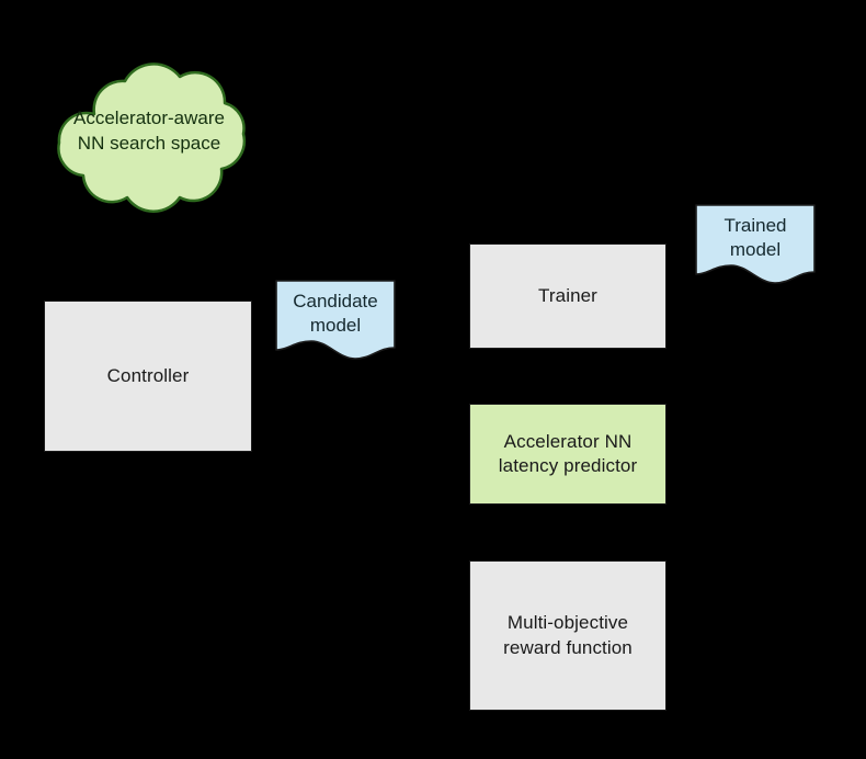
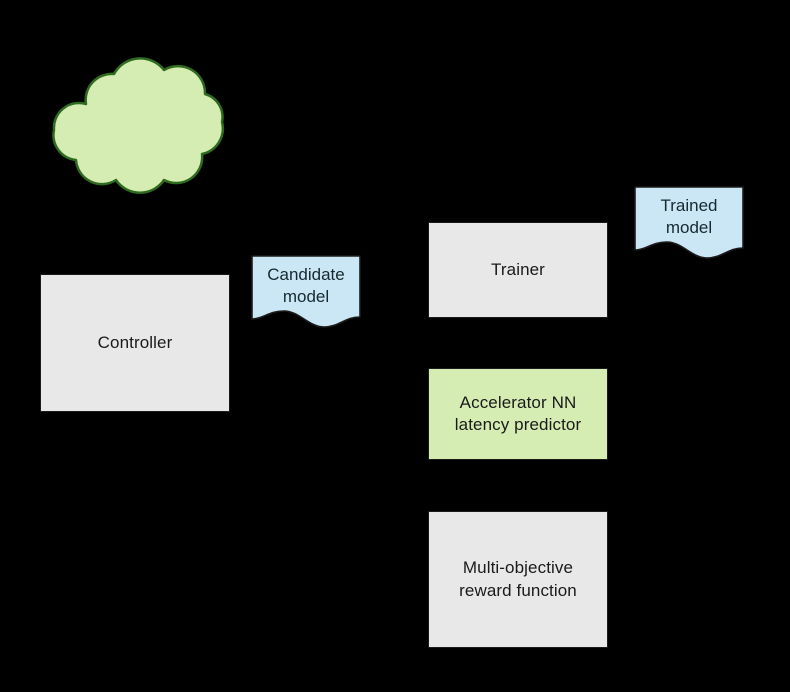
- Accelerator-aware
- NN search space
  Controller
  Candidate
  model
  Trainer
  Trained
  model
  Accelerator NN
  latency predictor
  Multi-objective
  reward function
